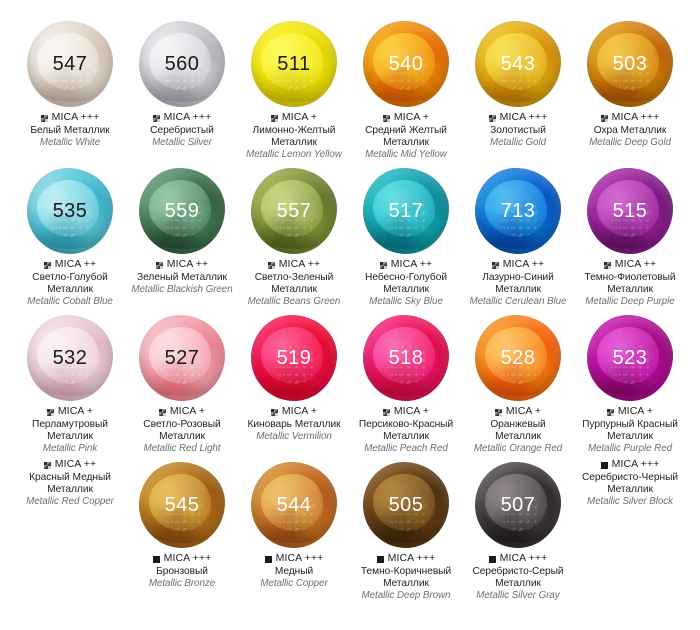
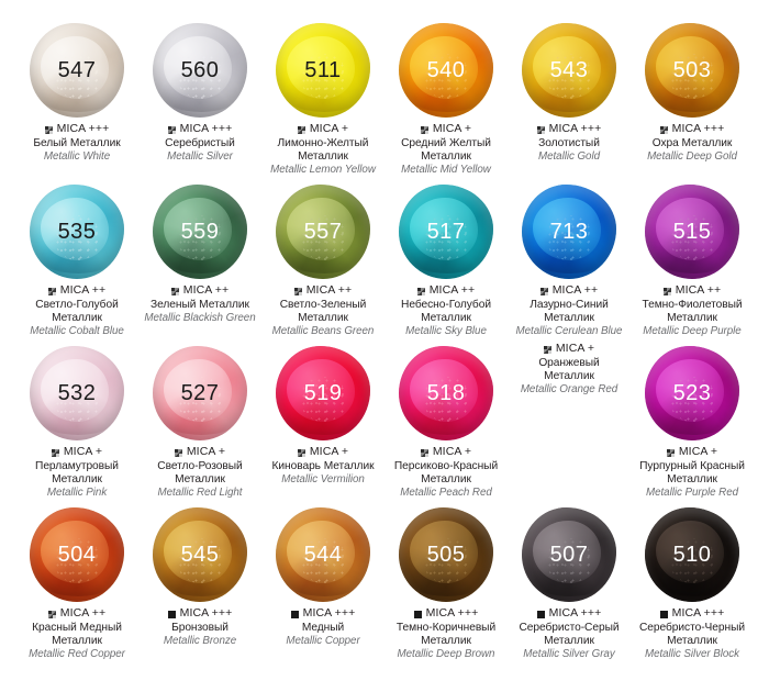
  547
  MICA +++
  Белый Металлик
  Metallic White
  560
  MICA +++
  Серебристый
  Metallic Silver
  511
  MICA +
  Лимонно-Желтый
  Металлик
  Metallic Lemon Yellow
  540
  MICA +
  Средний Желтый
  Металлик
  Metallic Mid Yellow
  543
  MICA +++
  Золотистый
  Metallic Gold
  503
  MICA +++
  Охра Металлик
  Metallic Deep Gold
  535
  MICA ++
  Светло-Голубой
  Металлик
  Metallic Cobalt Blue
  559
  MICA ++
  Зеленый Металлик
  Metallic Blackish Green
  557
  MICA ++
  Светло-Зеленый
  Металлик
  Metallic Beans Green
  517
  MICA ++
  Небесно-Голубой
  Металлик
  Metallic Sky Blue
  713
  MICA ++
  Лазурно-Синий
  Металлик
  Metallic Cerulean Blue
  515
  MICA ++
  Темно-Фиолетовый
  Металлик
  Metallic Deep Purple
  532
  MICA +
  Перламутровый
  Металлик
  Metallic Pink
  527
  MICA +
  Светло-Розовый
  Металлик
  Metallic Red Light
  519
  MICA +
  Киноварь Металлик
  Metallic Vermilion
  518
  MICA +
  Персиково-Красный
  Металлик
  Metallic Peach Red
- 528
  MICA +
  Оранжевый
  Металлик
  Metallic Orange Red
  523
  MICA +
  Пурпурный Красный
  Металлик
  Metallic Purple Red
+ 504
  MICA ++
  Красный Медный
  Металлик
  Metallic Red Copper
  545
  MICA +++
  Бронзовый
  Metallic Bronze
  544
  MICA +++
  Медный
  Metallic Copper
  505
  MICA +++
  Темно-Коричневый
  Металлик
  Metallic Deep Brown
  507
  MICA +++
  Серебристо-Серый
  Металлик
  Metallic Silver Gray
+ 510
  MICA +++
  Серебристо-Черный
  Металлик
  Metallic Silver Block
